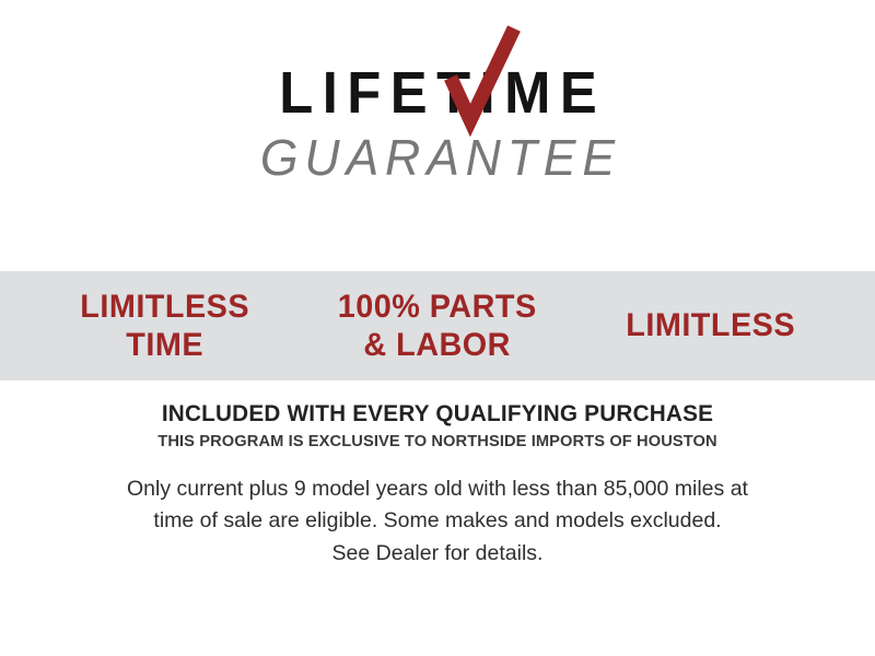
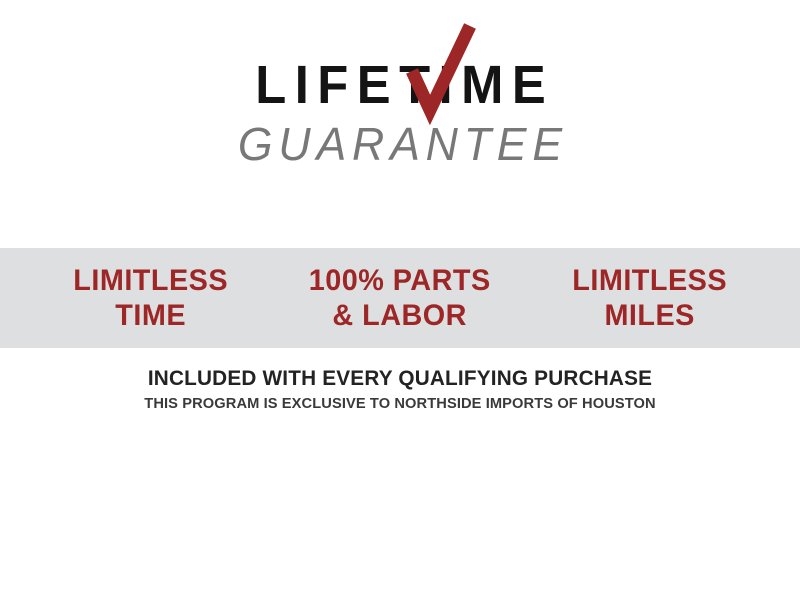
  LIFEIME
  GUARANTEE
  LIMITLESS
  TIME
  100% PARTS
  & LABOR
  LIMITLESS
+ MILES
  INCLUDED WITH EVERY QUALIFYING PURCHASE
  THIS PROGRAM IS EXCLUSIVE TO NORTHSIDE IMPORTS OF HOUSTON
- Only current plus 9 model years old with less than 85,000 miles at
- time of sale are eligible. Some makes and models excluded.
- See Dealer for details.
